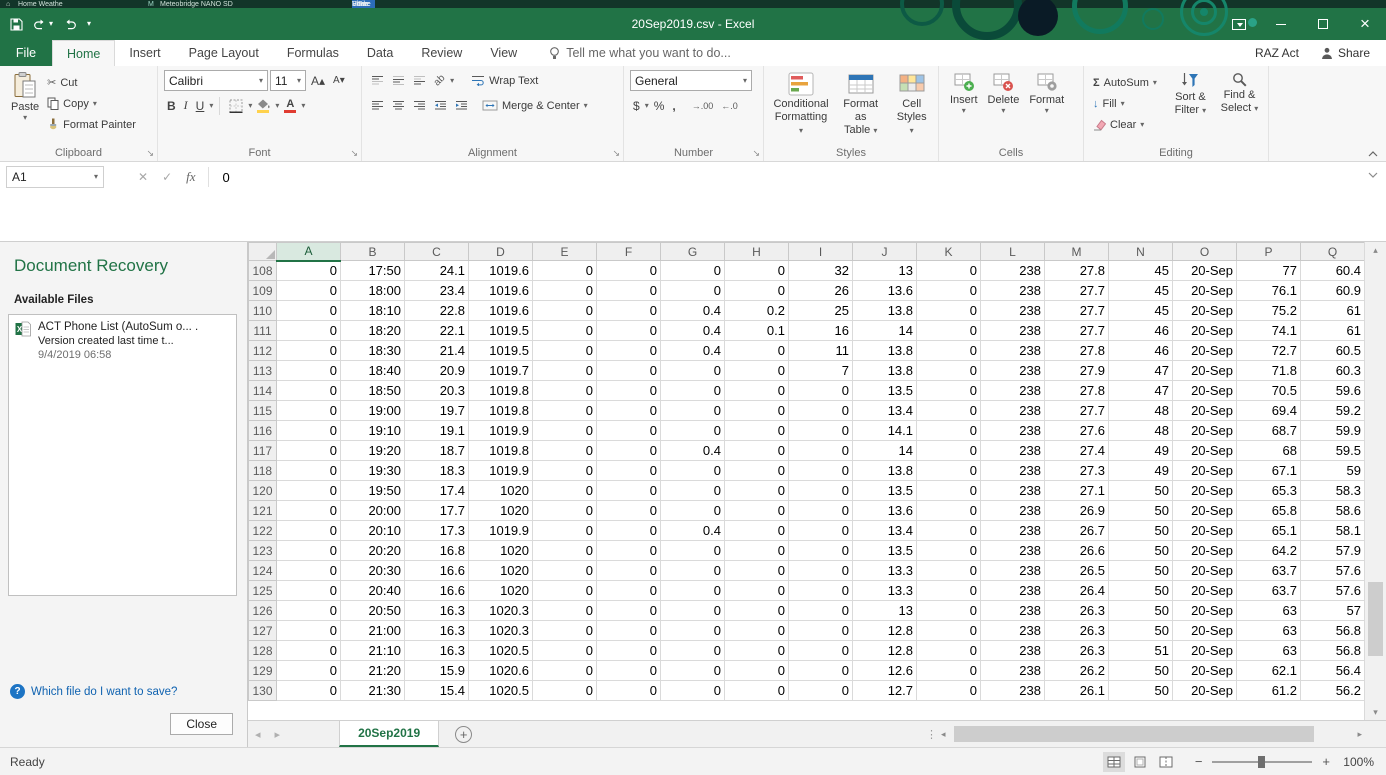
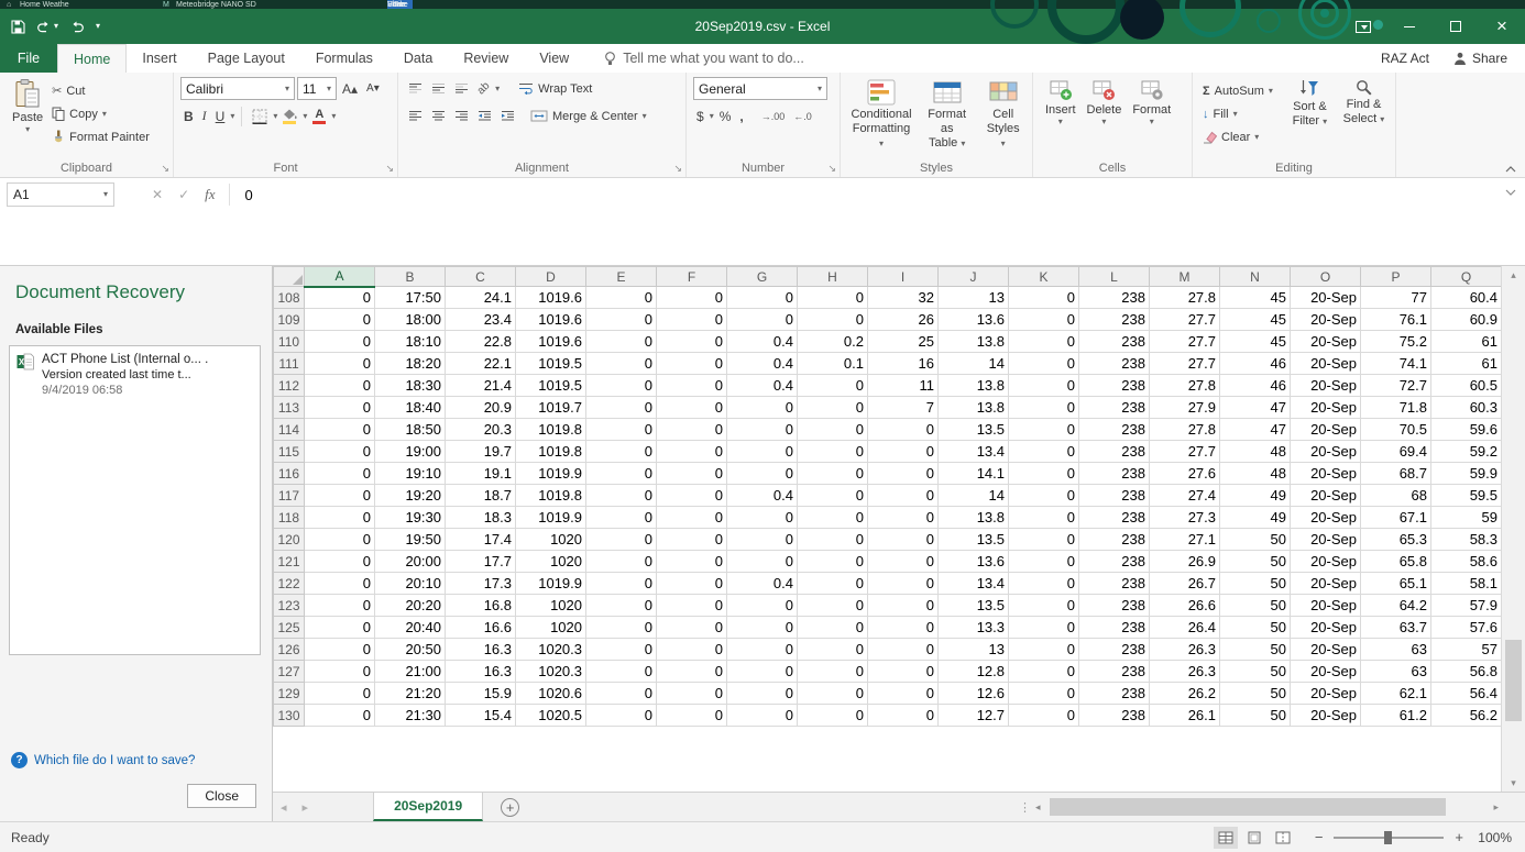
  ▾
  ▾
  20Sep2019.csv - Excel
  ×
  File
  Home
  Insert
  Page Layout
  Formulas
  Data
  Review
  View
  Tell me what you want to do...
  RAZ Act
  Share
  Paste
  ▾
  ✂
  Cut
  Copy
  ▾
  Format Painter
  Clipboard
  ↘
  Calibri
  ▾
  11
  ▾
  A▴
  A▾
  B
  I
  U
  ▾
  ▾
  ▾
  A
  ▾
  Font
  ↘
  ▾
  Wrap Text
  Merge & Center
  ▾
  Alignment
  ↘
  General
  ▾
  $
  ▾
  %
  ,
  →.00
  ←.0
  Number
  ↘
  Conditional
  Formatting ▾
  Format as
  Table ▾
  Cell
  Styles ▾
  Styles
  Insert
  ▾
  Delete
  ▾
  Format
  ▾
  Cells
  Σ
  AutoSum
  ▾
  ↓
  Fill
  ▾
  Clear
  ▾
  Sort &
  Filter ▾
  Find &
  Select ▾
  Editing
  A1
  ▾
  ✕
  ✓
  fx
  0
  Document Recovery
  Available Files
  X
- ACT Phone List (AutoSum o... .
+ ACT Phone List (Internal o... .
  Version created last time t...
  9/4/2019 06:58
  ?
  Which file do I want to save?
  Close
  	A	B	C	D	E	F	G	H	I	J	K	L	M	N	O	P	Q
  108	0	17:50	24.1	1019.6	0	0	0	0	32	13	0	238	27.8	45	20-Sep	77	60.4
  109	0	18:00	23.4	1019.6	0	0	0	0	26	13.6	0	238	27.7	45	20-Sep	76.1	60.9
  110	0	18:10	22.8	1019.6	0	0	0.4	0.2	25	13.8	0	238	27.7	45	20-Sep	75.2	61
  111	0	18:20	22.1	1019.5	0	0	0.4	0.1	16	14	0	238	27.7	46	20-Sep	74.1	61
  112	0	18:30	21.4	1019.5	0	0	0.4	0	11	13.8	0	238	27.8	46	20-Sep	72.7	60.5
  113	0	18:40	20.9	1019.7	0	0	0	0	7	13.8	0	238	27.9	47	20-Sep	71.8	60.3
  114	0	18:50	20.3	1019.8	0	0	0	0	0	13.5	0	238	27.8	47	20-Sep	70.5	59.6
  115	0	19:00	19.7	1019.8	0	0	0	0	0	13.4	0	238	27.7	48	20-Sep	69.4	59.2
  116	0	19:10	19.1	1019.9	0	0	0	0	0	14.1	0	238	27.6	48	20-Sep	68.7	59.9
  117	0	19:20	18.7	1019.8	0	0	0.4	0	0	14	0	238	27.4	49	20-Sep	68	59.5
  118	0	19:30	18.3	1019.9	0	0	0	0	0	13.8	0	238	27.3	49	20-Sep	67.1	59
  120	0	19:50	17.4	1020	0	0	0	0	0	13.5	0	238	27.1	50	20-Sep	65.3	58.3
  121	0	20:00	17.7	1020	0	0	0	0	0	13.6	0	238	26.9	50	20-Sep	65.8	58.6
  122	0	20:10	17.3	1019.9	0	0	0.4	0	0	13.4	0	238	26.7	50	20-Sep	65.1	58.1
  123	0	20:20	16.8	1020	0	0	0	0	0	13.5	0	238	26.6	50	20-Sep	64.2	57.9
- 124	0	20:30	16.6	1020	0	0	0	0	0	13.3	0	238	26.5	50	20-Sep	63.7	57.6
  125	0	20:40	16.6	1020	0	0	0	0	0	13.3	0	238	26.4	50	20-Sep	63.7	57.6
  126	0	20:50	16.3	1020.3	0	0	0	0	0	13	0	238	26.3	50	20-Sep	63	57
  127	0	21:00	16.3	1020.3	0	0	0	0	0	12.8	0	238	26.3	50	20-Sep	63	56.8
- 128	0	21:10	16.3	1020.5	0	0	0	0	0	12.8	0	238	26.3	51	20-Sep	63	56.8
  129	0	21:20	15.9	1020.6	0	0	0	0	0	12.6	0	238	26.2	50	20-Sep	62.1	56.4
  130	0	21:30	15.4	1020.5	0	0	0	0	0	12.7	0	238	26.1	50	20-Sep	61.2	56.2
  ▴
  ▾
  ◂
  ▸
  20Sep2019
  +
  ⋮
  ◂
  ▸
  Ready
  −
  +
  100%
